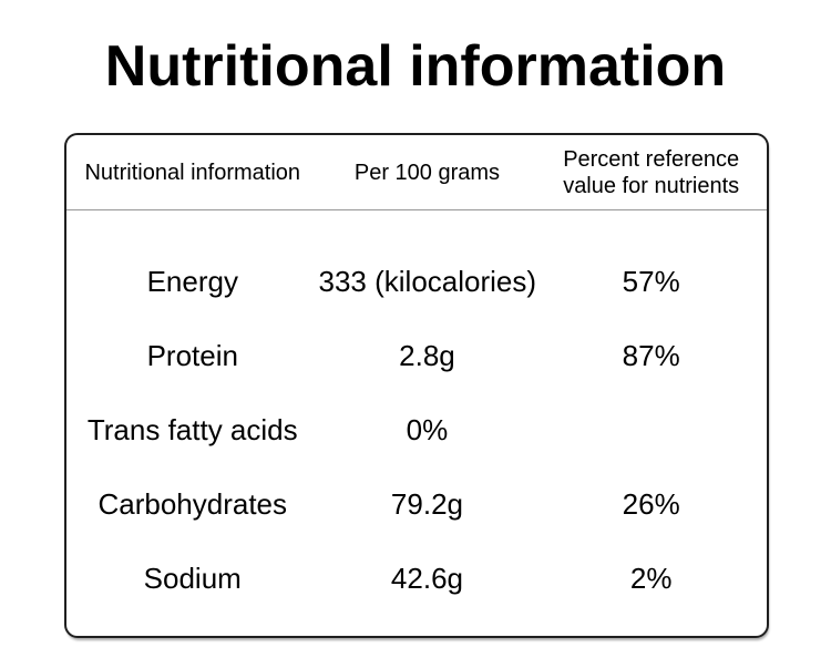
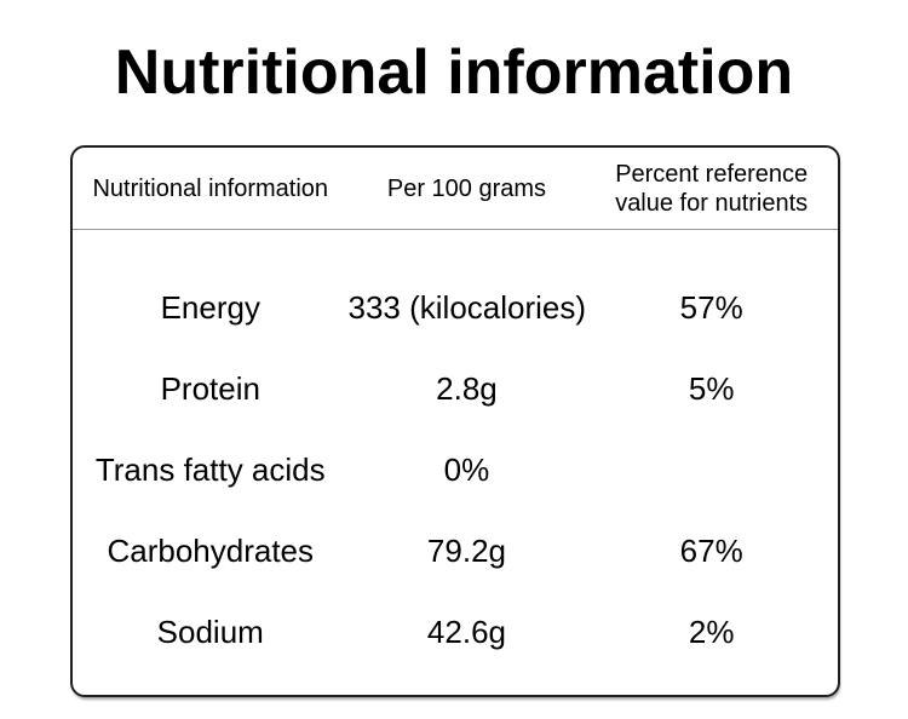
  Nutritional information
  Nutritional information
  Per 100 grams
  Percent reference value for nutrients
  Energy
  333 (kilocalories)
  57%
  Protein
  2.8g
- 87%
+ 5%
  Trans fatty acids
  0%
  Carbohydrates
  79.2g
- 26%
+ 67%
  Sodium
  42.6g
  2%
